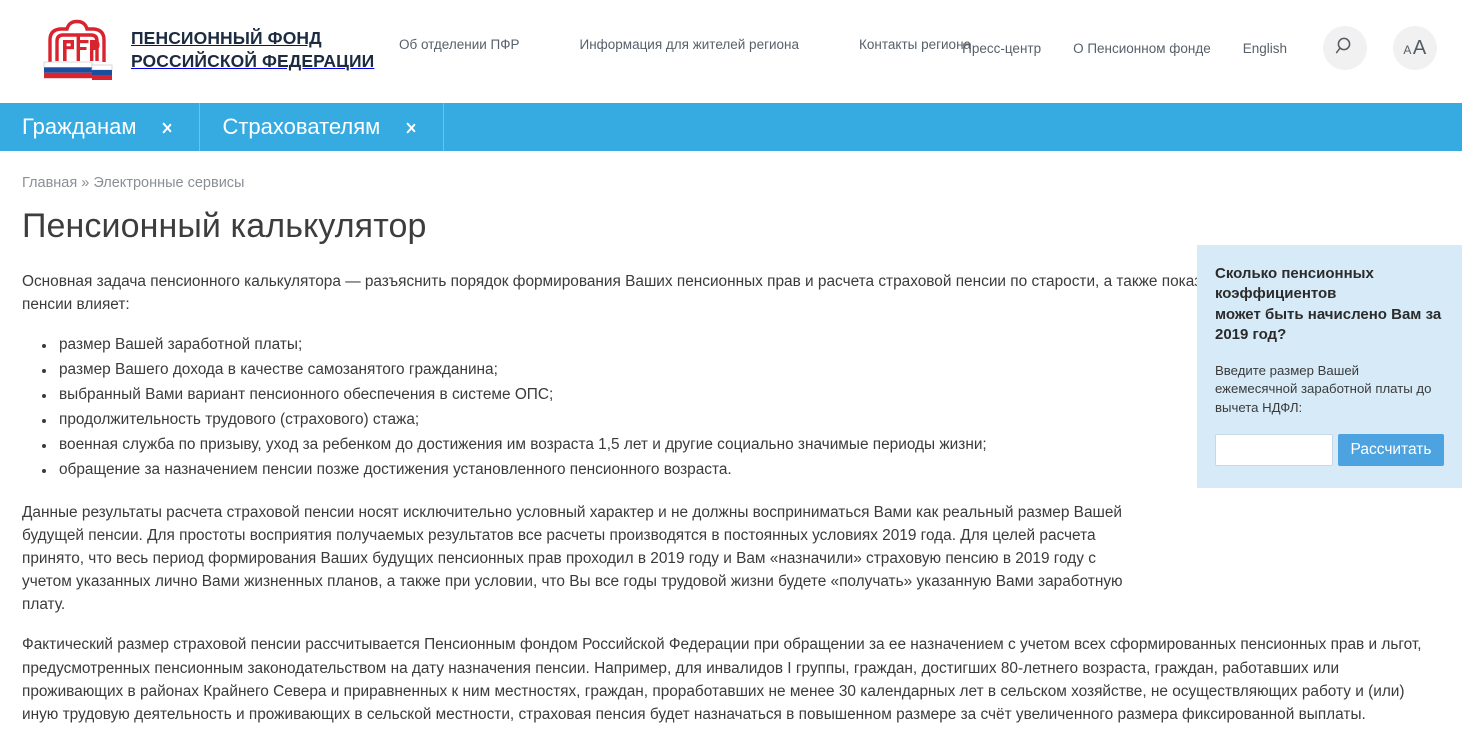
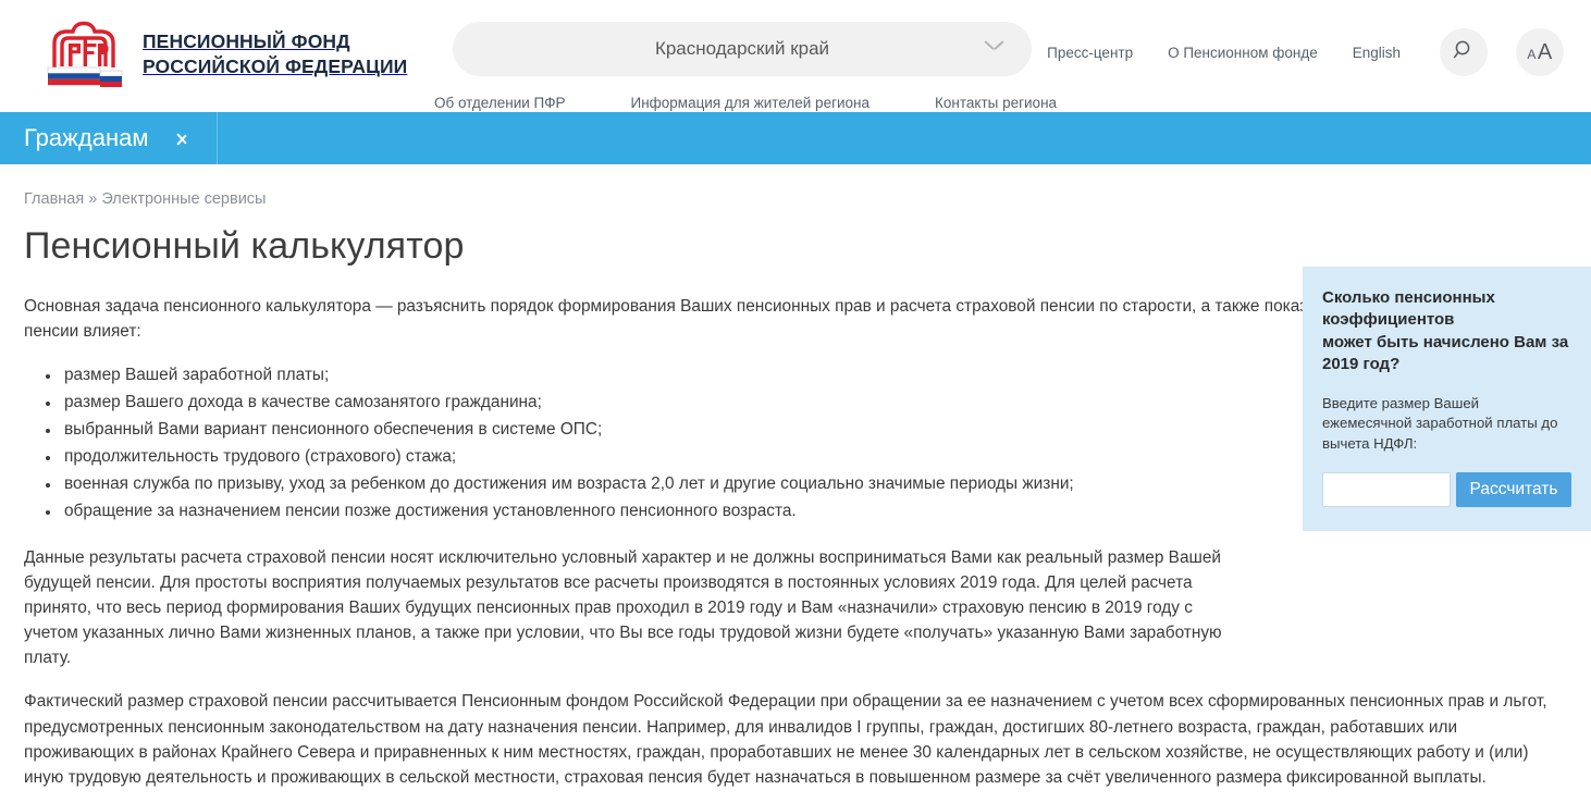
  ПЕНСИОННЫЙ ФОНД
  РОССИЙСКОЙ ФЕДЕРАЦИИ
+ Краснодарский край
  Об отделении ПФР
  Информация для жителей региона
  Контакты региона
  Пресс-центр
  О Пенсионном фонде
  English
  A
  A
  Гражданам
- Страхователям
  Главная » Электронные сервисы
  Пенсионный калькулятор
  Основная задача пенсионного калькулятора — разъяснить порядок формирования Ваших пенсионных прав и расчета страховой пенсии по старости, а также пока пенсии влияет:
  размер Вашей заработной платы;
  размер Вашего дохода в качестве самозанятого гражданина;
  выбранный Вами вариант пенсионного обеспечения в системе ОПС;
  продолжительность трудового (страхового) стажа;
- военная служба по призыву, уход за ребенком до достижения им возраста 1,5 лет и другие социально значимые периоды жизни;
+ военная служба по призыву, уход за ребенком до достижения им возраста 2,0 лет и другие социально значимые периоды жизни;
  обращение за назначением пенсии позже достижения установленного пенсионного возраста.
  Данные результаты расчета страховой пенсии носят исключительно условный характер и не должны восприниматься Вами как реальный размер Вашей будущей пенсии. Для простоты восприятия получаемых результатов все расчеты производятся в постоянных условиях 2019 года. Для целей расчета принято, что весь период формирования Ваших будущих пенсионных прав проходил в 2019 году и Вам «назначили» страховую пенсию в 2019 году с учетом указанных лично Вами жизненных планов, а также при условии, что Вы все годы трудовой жизни будете «получать» указанную Вами заработную плату.
  Фактический размер страховой пенсии рассчитывается Пенсионным фондом Российской Федерации при обращении за ее назначением с учетом всех сформированных пенсионных прав и льгот, предусмотренных пенсионным законодательством на дату назначения пенсии. Например, для инвалидов I группы, граждан, достигших 80-летнего возраста, граждан, работавших или проживающих в районах Крайнего Севера и приравненных к ним местностях, граждан, проработавших не менее 30 календарных лет в сельском хозяйстве, не осуществляющих работу и (или) иную трудовую деятельность и проживающих в сельской местности, страховая пенсия будет назначаться в повышенном размере за счёт увеличенного размера фиксированной выплаты.
  Сколько пенсионных коэффициентов
  может быть начислено Вам за 2019 год?
  Введите размер Вашей ежемесячной заработной платы до вычета НДФЛ:
  Рассчитать
